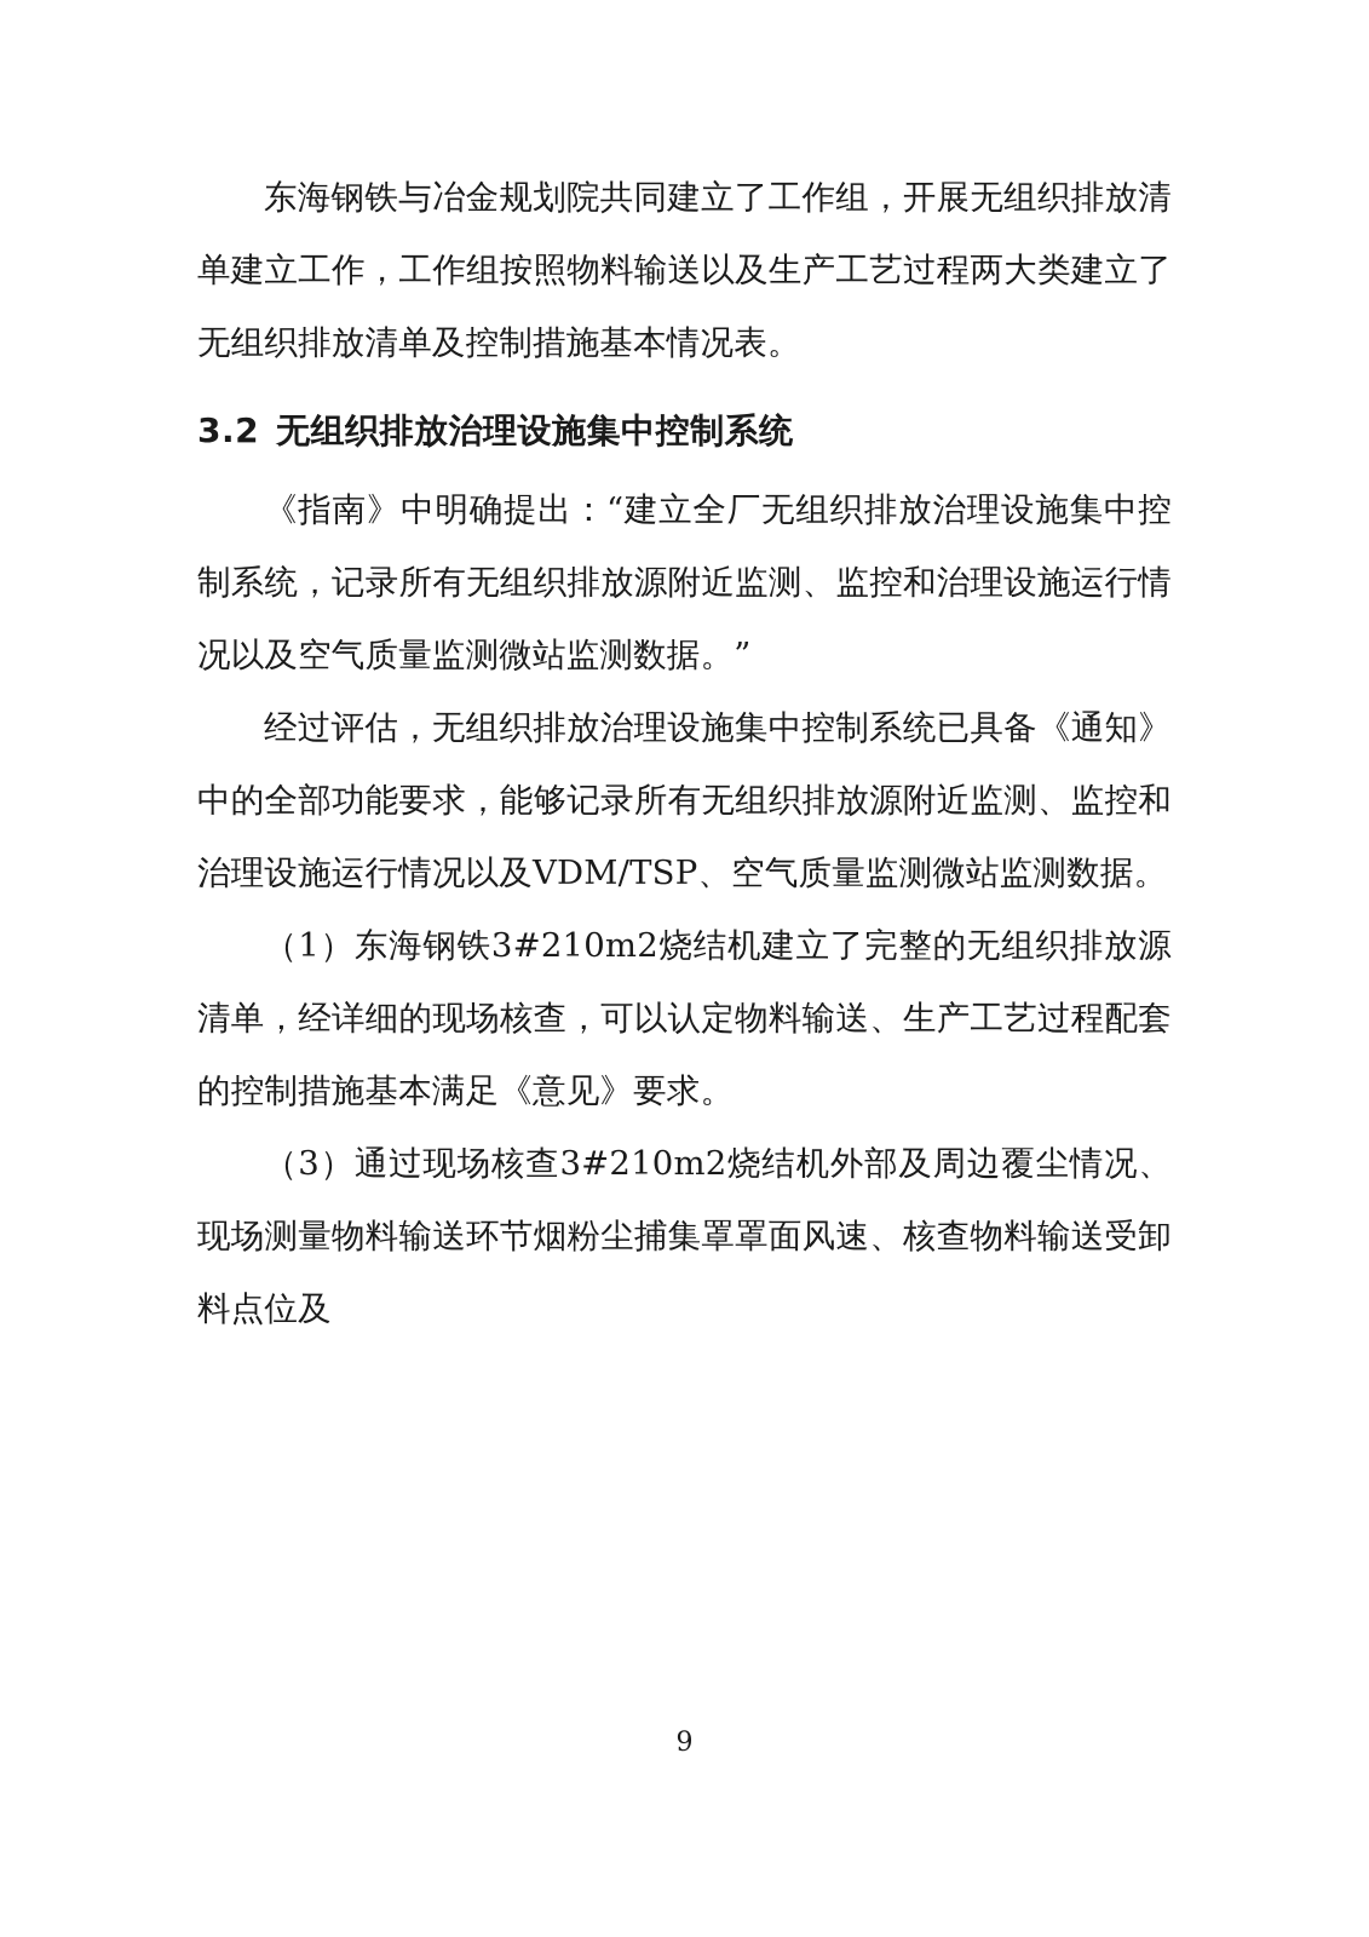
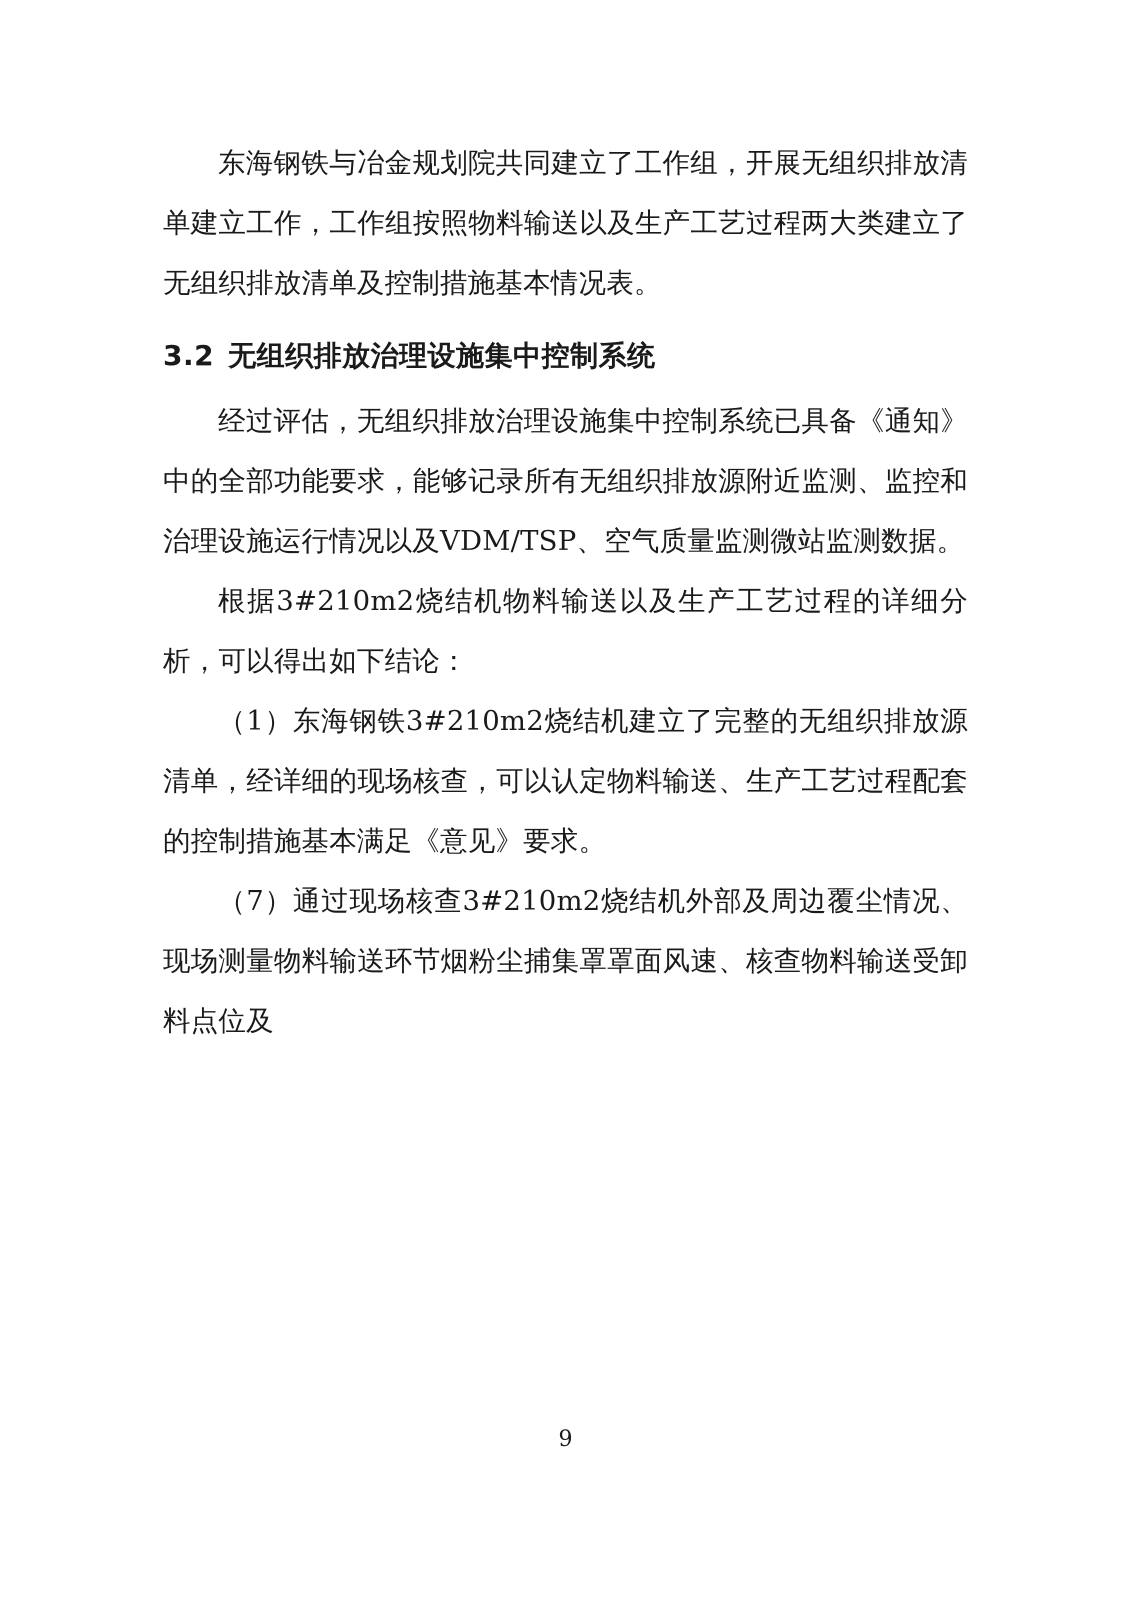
  东海钢铁与冶金规划院共同建立了工作组，开展无组织排放清单建立工作，工作组按照物料输送以及生产工艺过程两大类建立了无组织排放清单及控制措施基本情况表。
  3.2 无组织排放治理设施集中控制系统
- 《指南》中明确提出：“建立全厂无组织排放治理设施集中控制系统，记录所有无组织排放源附近监测、监控和治理设施运行情况以及空气质量监测微站监测数据。”
  经过评估，无组织排放治理设施集中控制系统已具备《通知》中的全部功能要求，能够记录所有无组织排放源附近监测、监控和治理设施运行情况以及VDM/TSP、空气质量监测微站监测数据。
+ 根据3#210m2烧结机物料输送以及生产工艺过程的详细分析，可以得出如下结论：
  （1）东海钢铁3#210m2烧结机建立了完整的无组织排放源清单，经详细的现场核查，可以认定物料输送、生产工艺过程配套的控制措施基本满足《意见》要求。
- （3）通过现场核查3#210m2烧结机外部及周边覆尘情况、现场测量物料输送环节烟粉尘捕集罩罩面风速、核查物料输送受卸料点位及
+ （7）通过现场核查3#210m2烧结机外部及周边覆尘情况、现场测量物料输送环节烟粉尘捕集罩罩面风速、核查物料输送受卸料点位及
  9
